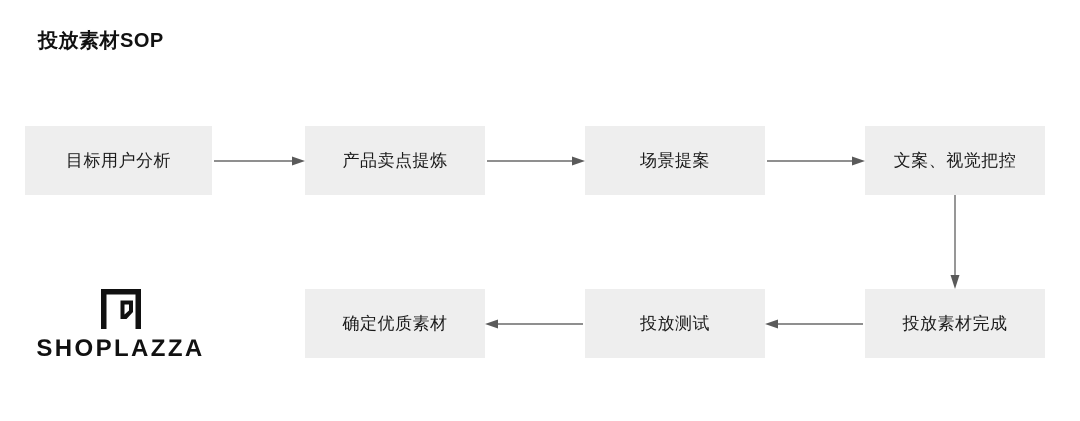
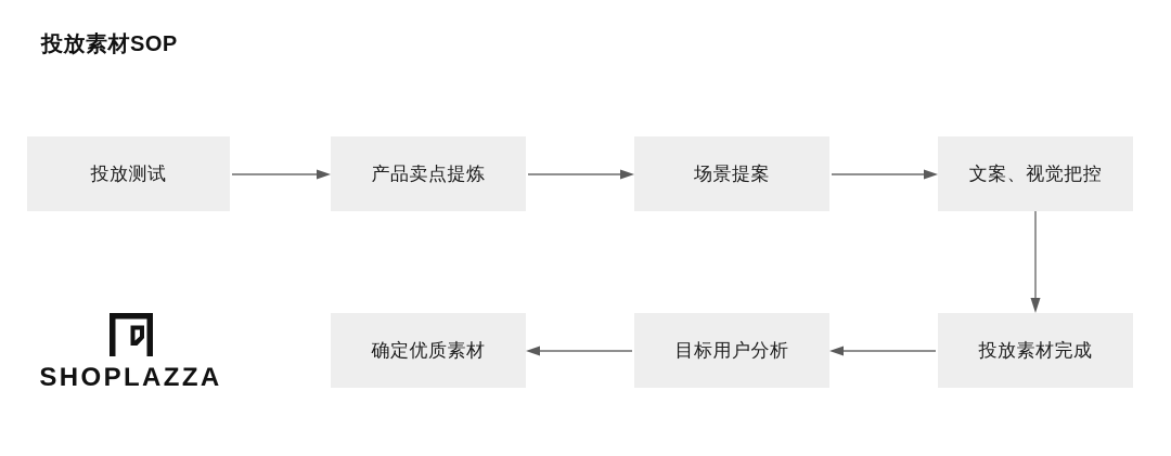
  投放素材SOP
- 目标用户分析
+ 投放测试
  产品卖点提炼
  场景提案
  文案、视觉把控
  投放素材完成
- 投放测试
+ 目标用户分析
  确定优质素材
  SHOPLAZZA
